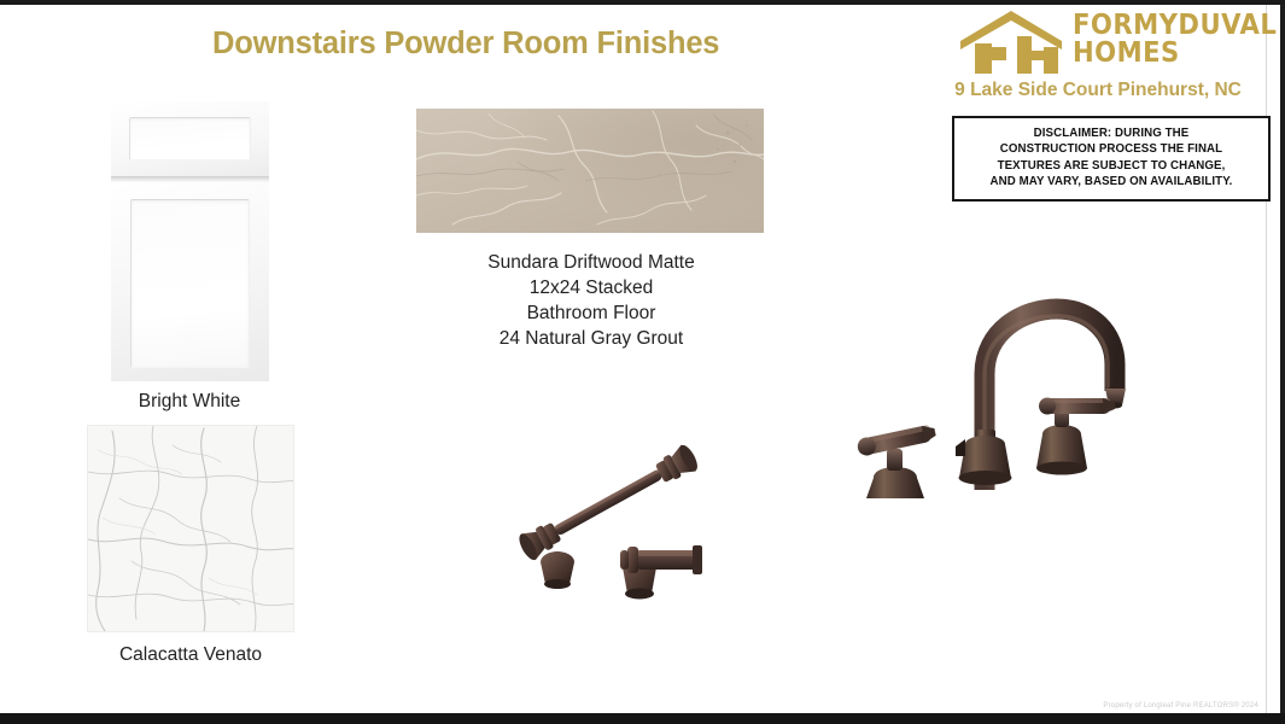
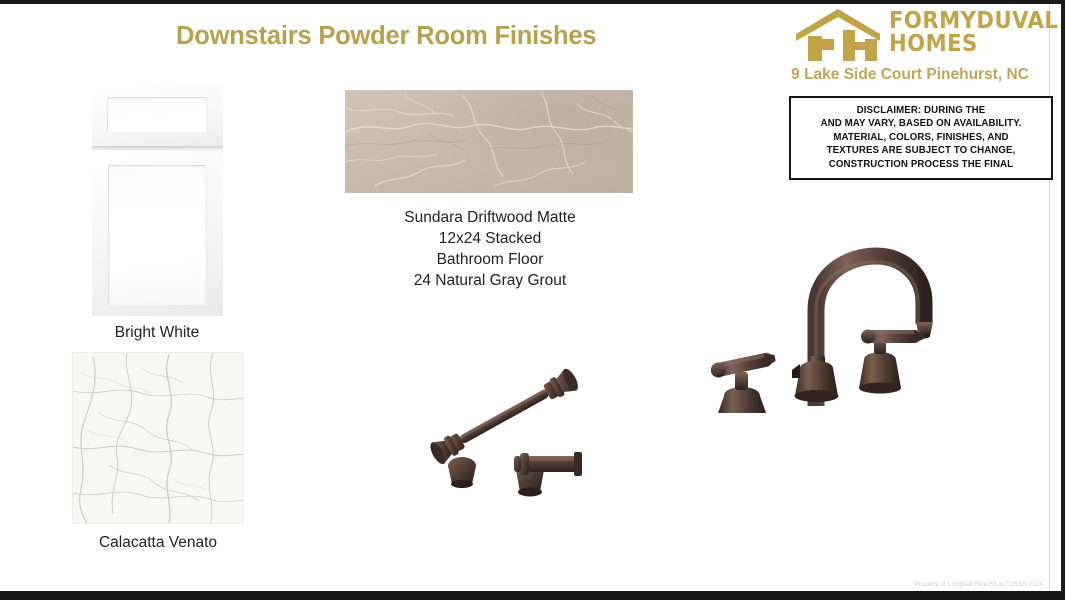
  Downstairs Powder Room Finishes
  FORMYDUVAL
  HOMES
  9 Lake Side Court Pinehurst, NC
  DISCLAIMER: DURING THE
- CONSTRUCTION PROCESS THE FINAL
+ AND MAY VARY, BASED ON AVAILABILITY.
+ MATERIAL, COLORS, FINISHES, AND
  TEXTURES ARE SUBJECT TO CHANGE,
- AND MAY VARY, BASED ON AVAILABILITY.
+ CONSTRUCTION PROCESS THE FINAL
  Bright White
  Calacatta Venato
  Sundara Driftwood Matte
  12x24 Stacked
  Bathroom Floor
  24 Natural Gray Grout
